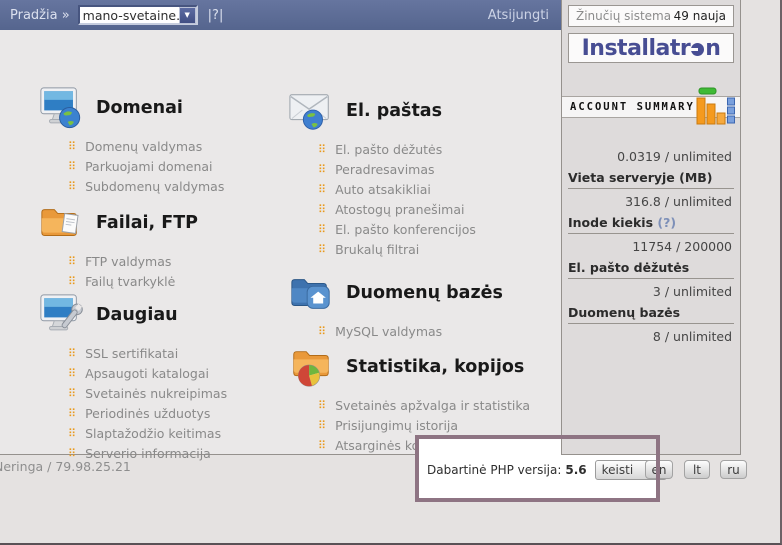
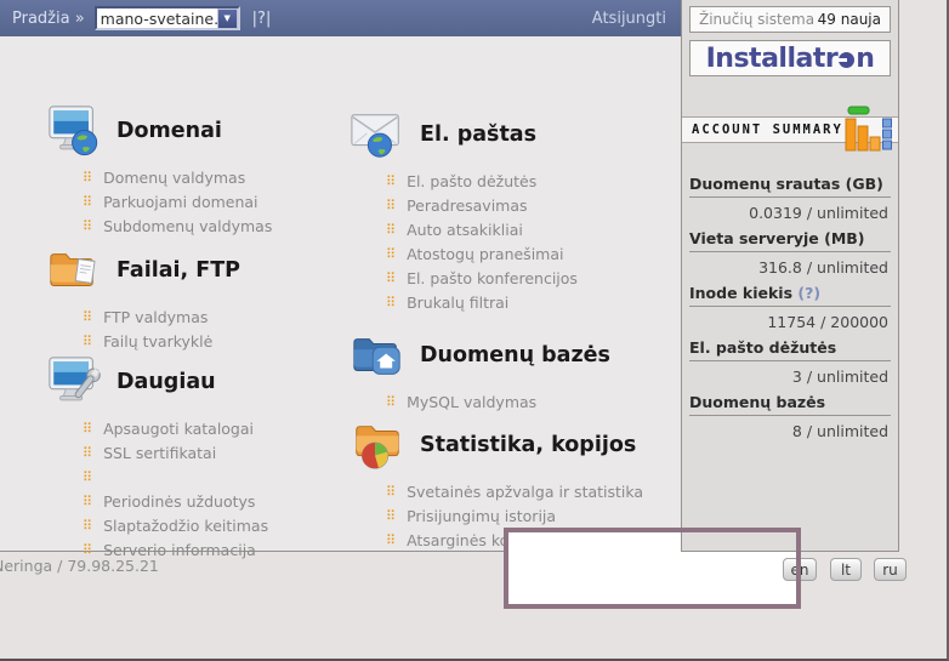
  Pradžia »
  mano-svetaine
  ▼
  |?|
  Atsijungti
  Domenai
  ⠿
  Domenų valdymas
  ⠿
  Parkuojami domenai
  ⠿
  Subdomenų valdymas
  Failai, FTP
  ⠿
  FTP valdymas
  ⠿
  Failų tvarkyklė
  Daugiau
  ⠿
- SSL sertifikatai
+ Apsaugoti katalogai
  ⠿
- Apsaugoti katalogai
+ SSL sertifikatai
  ⠿
- Svetainės nukreipimas
  ⠿
  Periodinės užduotys
  ⠿
  Slaptažodžio keitimas
  ⠿
  Serverio informacija
  El. paštas
  ⠿
  El. pašto dėžutės
  ⠿
  Peradresavimas
  ⠿
  Auto atsakikliai
  ⠿
  Atostogų pranešimai
  ⠿
  El. pašto konferencijos
  ⠿
  Brukalų filtrai
  Duomenų bazės
  ⠿
  MySQL valdymas
  Statistika, kopijos
  ⠿
  Svetainės apžvalga ir statistika
  ⠿
  Prisijungimų istorija
  ⠿
  Žinučių sistema
  49 nauja
  Installatr
  n
  ACCOUNT SUMMARY
+ Duomenų srautas (GB)
  0.0319 / unlimited
  Vieta serveryje (MB)
  316.8 / unlimited
  Inode kiekis (?)
  11754 / 200000
  El. pašto dėžutės
  3 / unlimited
  Duomenų bazės
  8 / unlimited
  eringa / 79.98.25.21
- Dabartinė PHP versija:
- 5.6
- keisti
  en
  lt
  ru
